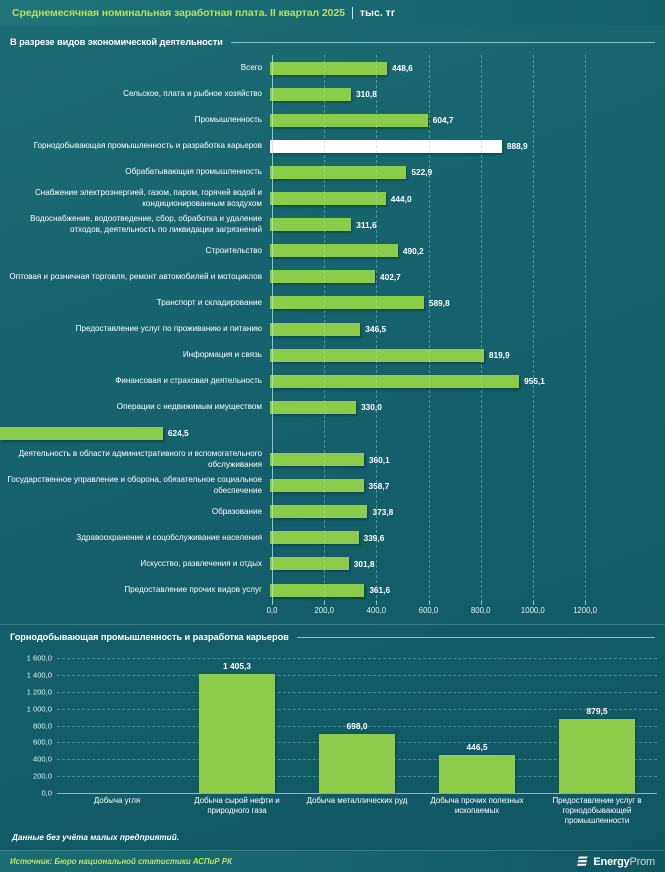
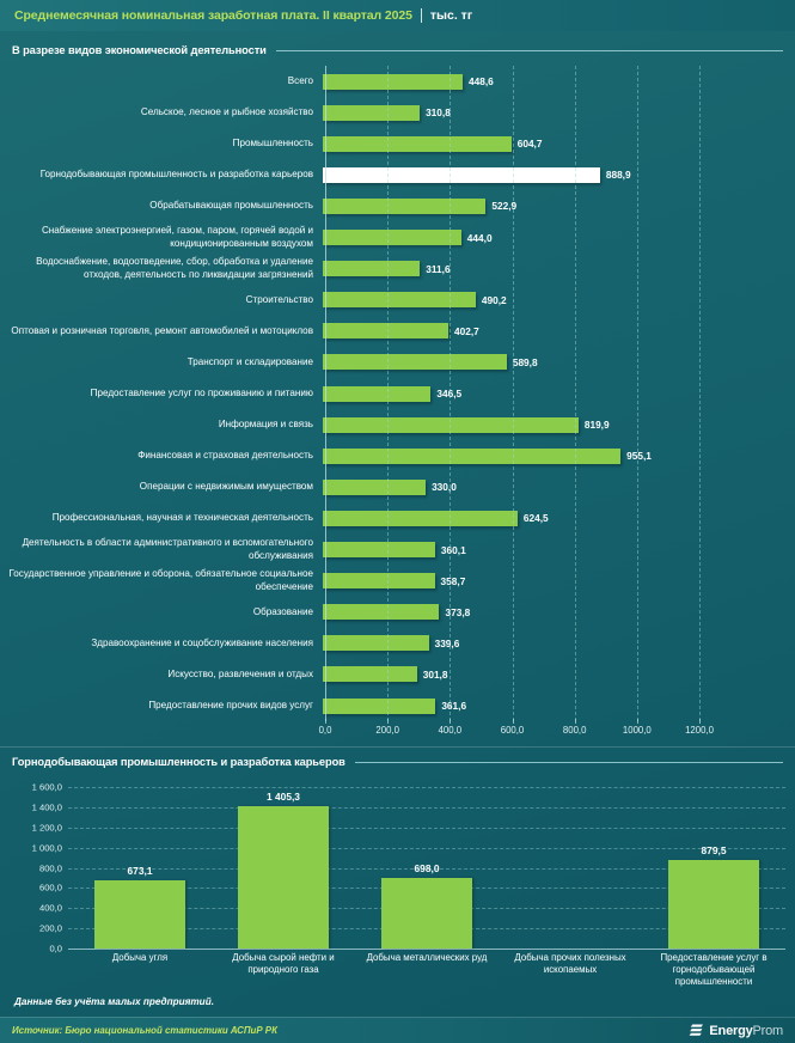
  Среднемесячная номинальная заработная плата. II квартал 2025
  тыс. тг
  В разрезе видов экономической деятельности
  Всего
  448,6
- Сельское, плата и рыбное хозяйство
+ Сельское, лесное и рыбное хозяйство
  310,8
  Промышленность
  604,7
  Горнодобывающая промышленность и разработка карьеров
  888,9
  Обрабатывающая промышленность
  522,9
  Снабжение электроэнергией, газом, паром, горячей водой и кондиционированным воздухом
  444,0
  Водоснабжение, водоотведение, сбор, обработка и удаление отходов, деятельность по ликвидации загрязнений
  311,6
  Строительство
  490,2
  Оптовая и розничная торговля, ремонт автомобилей и мотоциклов
  402,7
  Транспорт и складирование
  589,8
  Предоставление услуг по проживанию и питанию
  346,5
  Информация и связь
  819,9
  Финансовая и страховая деятельность
  955,1
  Операции с недвижимым имуществом
  330,0
+ Профессиональная, научная и техническая деятельность
  624,5
  Деятельность в области административного и вспомогательного обслуживания
  360,1
  Государственное управление и оборона, обязательное социальное обеспечение
  358,7
  Образование
  373,8
  Здравоохранение и соцобслуживание населения
  339,6
  Искусство, развлечения и отдых
  301,8
  Предоставление прочих видов услуг
  361,6
  Горнодобывающая промышленность и разработка карьеров
  Данные без учёта малых предприятий.
  Источник: Бюро национальной статистики АСПиР РК
  EnergyProm
  0,0
  200,0
  400,0
  600,0
  800,0
  1000,0
  1200,0
  0,0
  200,0
  400,0
  600,0
  800,0
  1 000,0
  1 200,0
  1 400,0
  1 600,0
+ 673,1
  Добыча угля
  1 405,3
  Добыча сырой нефти и природного газа
  698,0
  Добыча металлических руд
- 446,5
  Добыча прочих полезных ископаемых
  879,5
  Предоставление услуг в горнодобывающей промышленности
